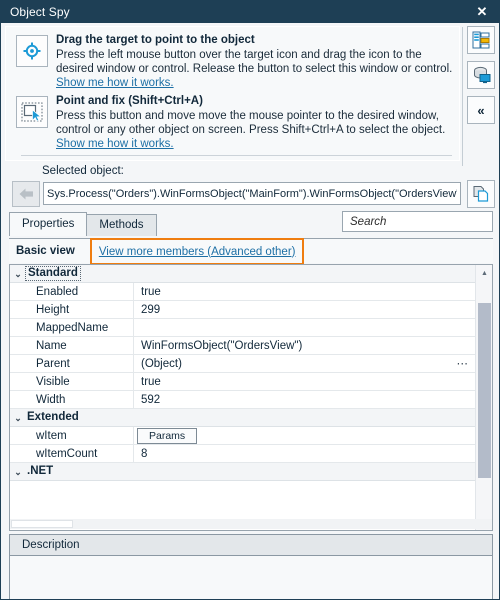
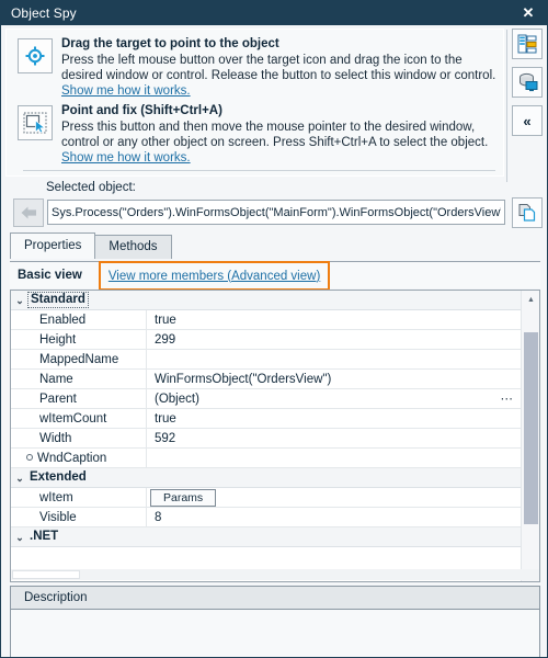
  Object Spy
  ✕
  Drag the target to point to the object
  Press the left mouse button over the target icon and drag the icon to the desired window or control. Release the button to select this window or control. Show me how it works.
  Point and fix (Shift+Ctrl+A)
- Press this button and move move the mouse pointer to the desired window, control or any other object on screen. Press Shift+Ctrl+A to select the object. Show me how it works.
+ Press this button and then move the mouse pointer to the desired window, control or any other object on screen. Press Shift+Ctrl+A to select the object. Show me how it works.
  «
  Selected object:
  Sys.Process("Orders").WinFormsObject("MainForm").WinFormsObject("OrdersView
  Properties
  Methods
- Search
  Basic view
- View more members (Advanced other)
+ View more members (Advanced view)
  ⌄
  Standard
  Enabled
  true
  Height
  299
  MappedName
  Name
  WinFormsObject("OrdersView")
  Parent
  (Object)
  ⋯
- Visible
+ wItemCount
  true
  Width
  592
+ WndCaption
  ⌄
  Extended
  wItem
  Params
- wItemCount
+ Visible
  8
  ⌄
  .NET
  Description
